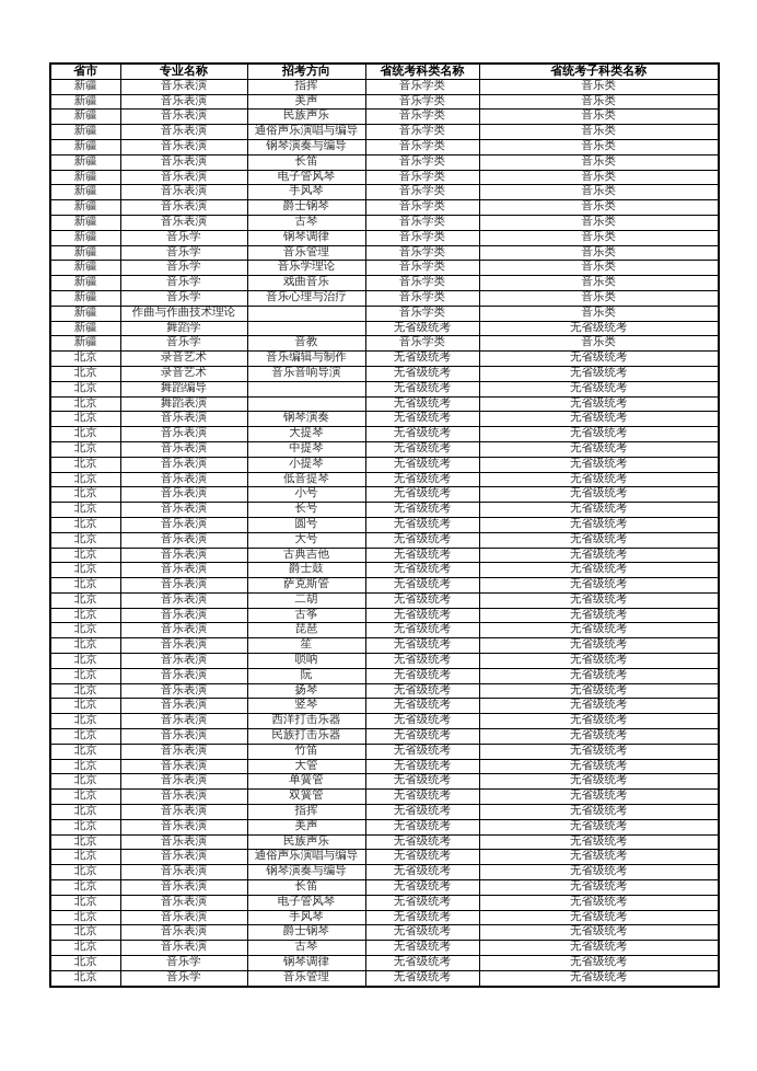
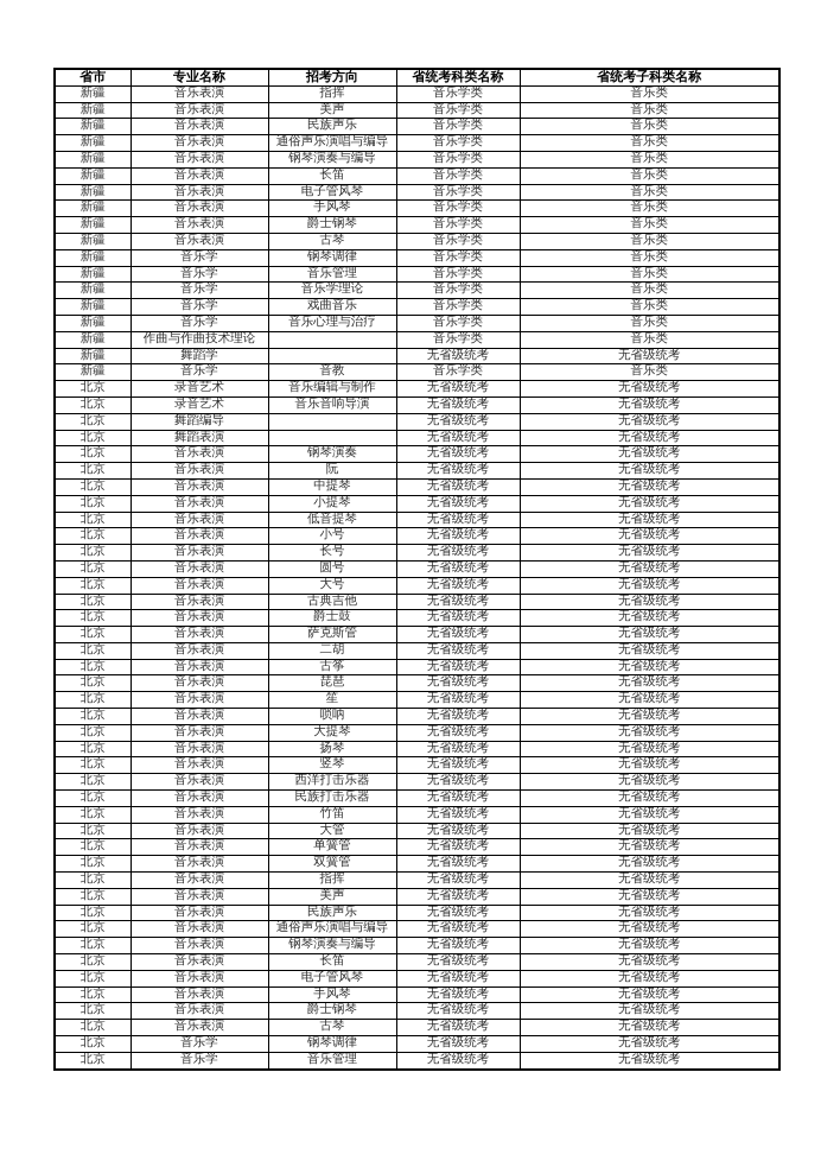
  省市	专业名称	招考方向	省统考科类名称	省统考子科类名称
  新疆	音乐表演	指挥	音乐学类	音乐类
  新疆	音乐表演	美声	音乐学类	音乐类
  新疆	音乐表演	民族声乐	音乐学类	音乐类
  新疆	音乐表演	通俗声乐演唱与编导	音乐学类	音乐类
  新疆	音乐表演	钢琴演奏与编导	音乐学类	音乐类
  新疆	音乐表演	长笛	音乐学类	音乐类
  新疆	音乐表演	电子管风琴	音乐学类	音乐类
  新疆	音乐表演	手风琴	音乐学类	音乐类
  新疆	音乐表演	爵士钢琴	音乐学类	音乐类
  新疆	音乐表演	古琴	音乐学类	音乐类
  新疆	音乐学	钢琴调律	音乐学类	音乐类
  新疆	音乐学	音乐管理	音乐学类	音乐类
  新疆	音乐学	音乐学理论	音乐学类	音乐类
  新疆	音乐学	戏曲音乐	音乐学类	音乐类
  新疆	音乐学	音乐心理与治疗	音乐学类	音乐类
  新疆	作曲与作曲技术理论		音乐学类	音乐类
  新疆	舞蹈学		无省级统考	无省级统考
  新疆	音乐学	音教	音乐学类	音乐类
  北京	录音艺术	音乐编辑与制作	无省级统考	无省级统考
  北京	录音艺术	音乐音响导演	无省级统考	无省级统考
  北京	舞蹈编导		无省级统考	无省级统考
  北京	舞蹈表演		无省级统考	无省级统考
  北京	音乐表演	钢琴演奏	无省级统考	无省级统考
- 北京	音乐表演	大提琴	无省级统考	无省级统考
+ 北京	音乐表演	阮	无省级统考	无省级统考
  北京	音乐表演	中提琴	无省级统考	无省级统考
  北京	音乐表演	小提琴	无省级统考	无省级统考
  北京	音乐表演	低音提琴	无省级统考	无省级统考
  北京	音乐表演	小号	无省级统考	无省级统考
  北京	音乐表演	长号	无省级统考	无省级统考
  北京	音乐表演	圆号	无省级统考	无省级统考
  北京	音乐表演	大号	无省级统考	无省级统考
  北京	音乐表演	古典吉他	无省级统考	无省级统考
  北京	音乐表演	爵士鼓	无省级统考	无省级统考
  北京	音乐表演	萨克斯管	无省级统考	无省级统考
  北京	音乐表演	二胡	无省级统考	无省级统考
  北京	音乐表演	古筝	无省级统考	无省级统考
  北京	音乐表演	琵琶	无省级统考	无省级统考
  北京	音乐表演	笙	无省级统考	无省级统考
  北京	音乐表演	唢呐	无省级统考	无省级统考
- 北京	音乐表演	阮	无省级统考	无省级统考
+ 北京	音乐表演	大提琴	无省级统考	无省级统考
  北京	音乐表演	扬琴	无省级统考	无省级统考
  北京	音乐表演	竖琴	无省级统考	无省级统考
  北京	音乐表演	西洋打击乐器	无省级统考	无省级统考
  北京	音乐表演	民族打击乐器	无省级统考	无省级统考
  北京	音乐表演	竹笛	无省级统考	无省级统考
  北京	音乐表演	大管	无省级统考	无省级统考
  北京	音乐表演	单簧管	无省级统考	无省级统考
  北京	音乐表演	双簧管	无省级统考	无省级统考
  北京	音乐表演	指挥	无省级统考	无省级统考
  北京	音乐表演	美声	无省级统考	无省级统考
  北京	音乐表演	民族声乐	无省级统考	无省级统考
  北京	音乐表演	通俗声乐演唱与编导	无省级统考	无省级统考
  北京	音乐表演	钢琴演奏与编导	无省级统考	无省级统考
  北京	音乐表演	长笛	无省级统考	无省级统考
  北京	音乐表演	电子管风琴	无省级统考	无省级统考
  北京	音乐表演	手风琴	无省级统考	无省级统考
  北京	音乐表演	爵士钢琴	无省级统考	无省级统考
  北京	音乐表演	古琴	无省级统考	无省级统考
  北京	音乐学	钢琴调律	无省级统考	无省级统考
  北京	音乐学	音乐管理	无省级统考	无省级统考
